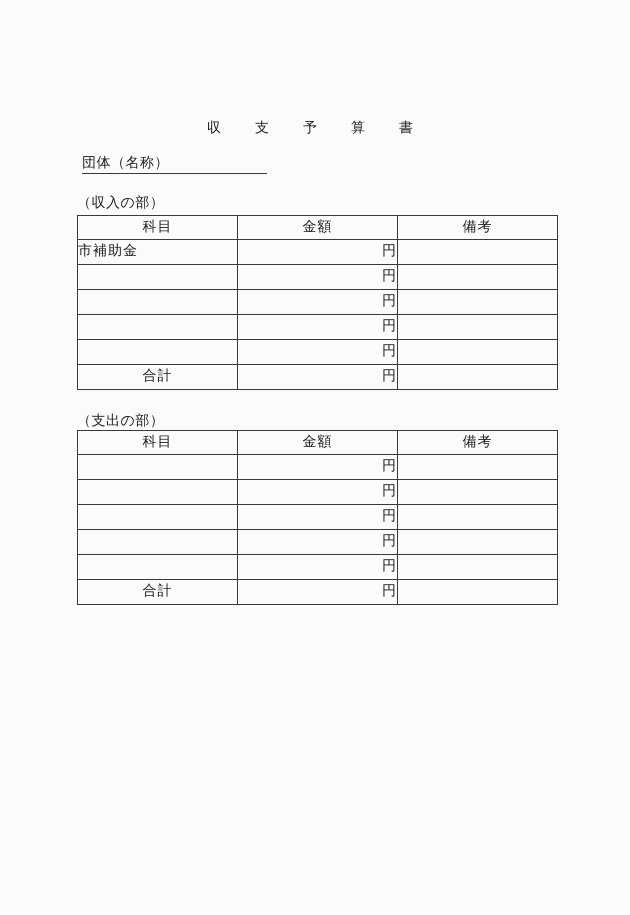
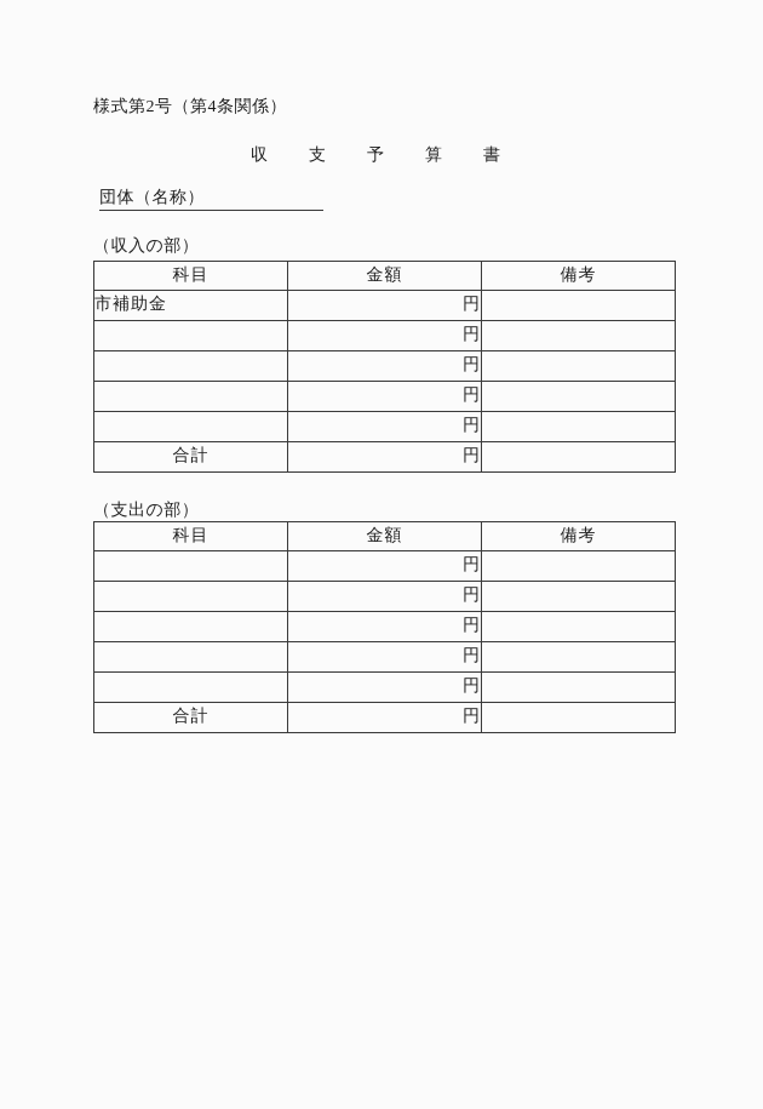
+ 様式第2号（第4条関係）
  収 支 予 算 書
  団体（名称）
  （収入の部）
  科目	金額	備考
  市補助金	円
  	円
  	円
  	円
  	円
  合計	円
  （支出の部）
  科目	金額	備考
  	円
  	円
  	円
  	円
  	円
  合計	円
